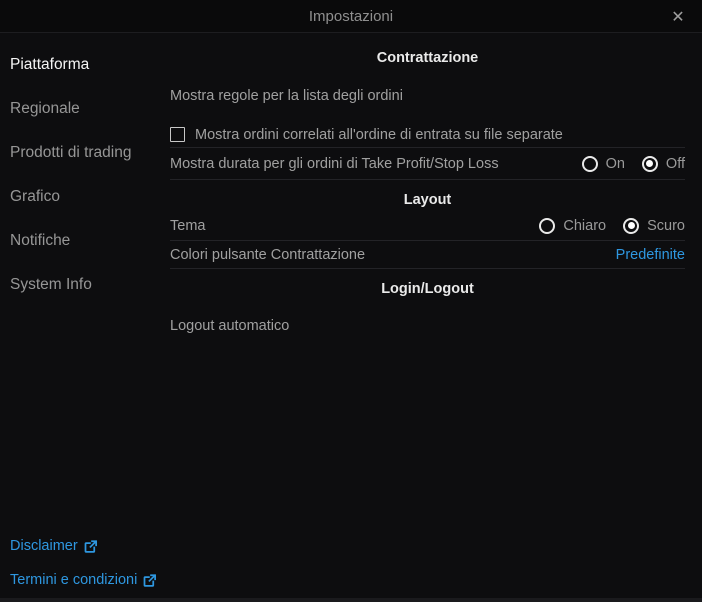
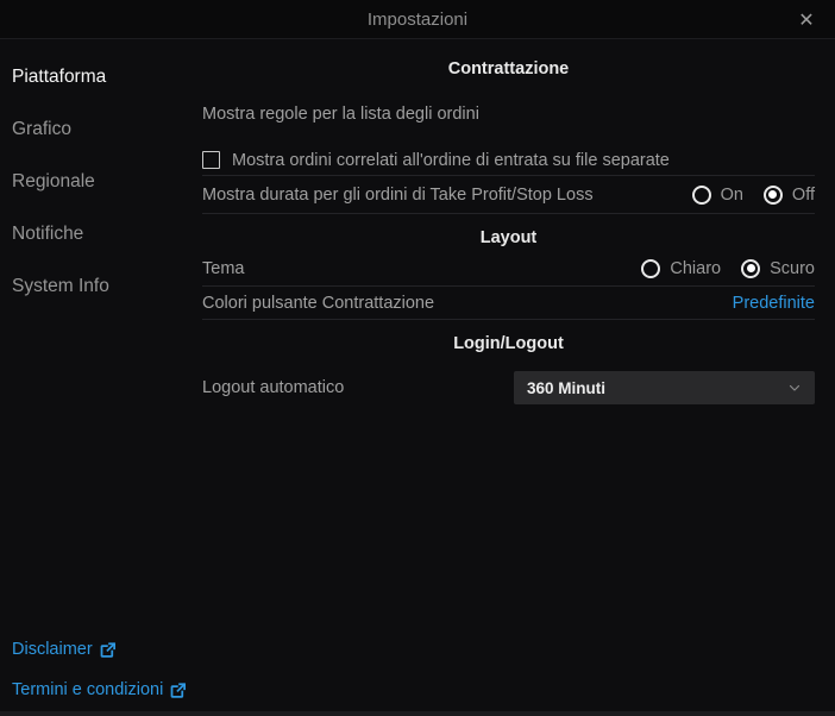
  Impostazioni
  ✕
  Piattaforma
- Regionale
+ Grafico
- Prodotti di trading
- Grafico
+ Regionale
  Notifiche
  System Info
  Contrattazione
  Mostra regole per la lista degli ordini
  Mostra ordini correlati all'ordine di entrata su file separate
  Mostra durata per gli ordini di Take Profit/Stop Loss
  On
  Off
  Layout
  Tema
  Chiaro
  Scuro
  Colori pulsante Contrattazione
  Predefinite
  Login/Logout
  Logout automatico
+ 360 Minuti
  Disclaimer
  Termini e condizioni
